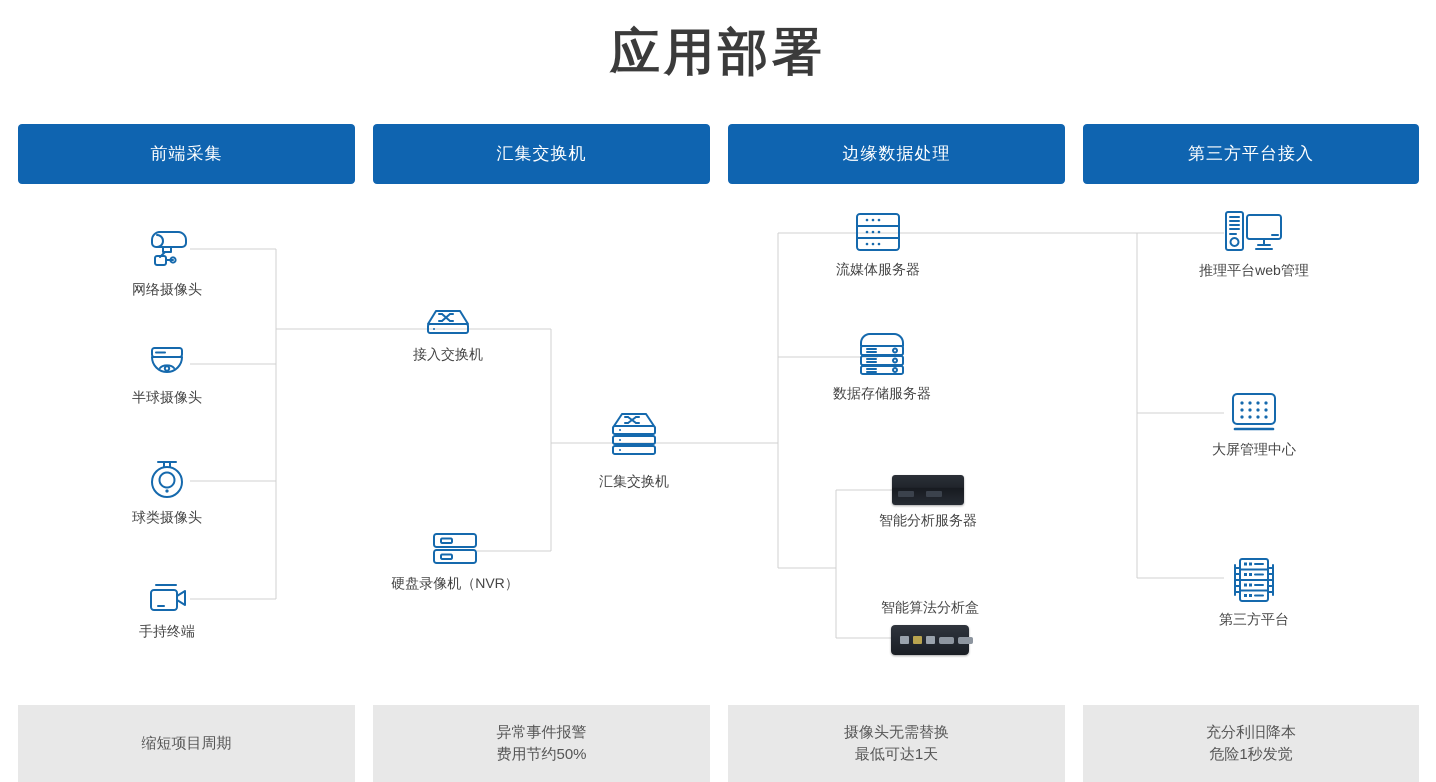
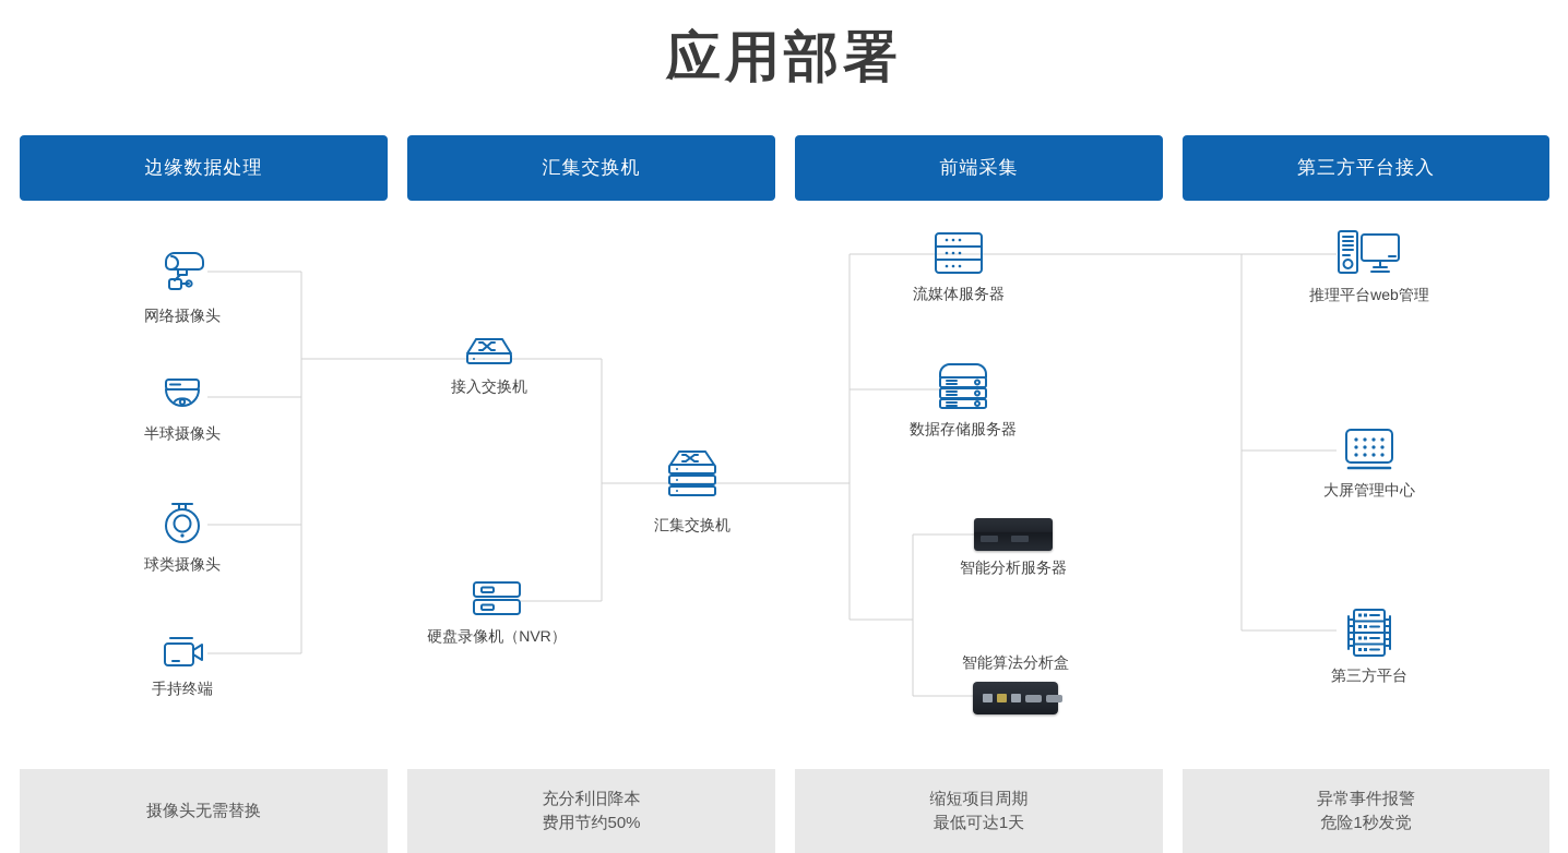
  应用部署
- 前端采集
+ 边缘数据处理
  汇集交换机
- 边缘数据处理
+ 前端采集
  第三方平台接入
  网络摄像头
  半球摄像头
  球类摄像头
  手持终端
  接入交换机
  硬盘录像机（NVR）
  汇集交换机
  流媒体服务器
  数据存储服务器
  智能分析服务器
  智能算法分析盒
  推理平台web管理
  大屏管理中心
  第三方平台
- 缩短项目周期
+ 摄像头无需替换
- 异常事件报警
+ 充分利旧降本
  费用节约50%
- 摄像头无需替换
+ 缩短项目周期
  最低可达1天
- 充分利旧降本
+ 异常事件报警
  危险1秒发觉
